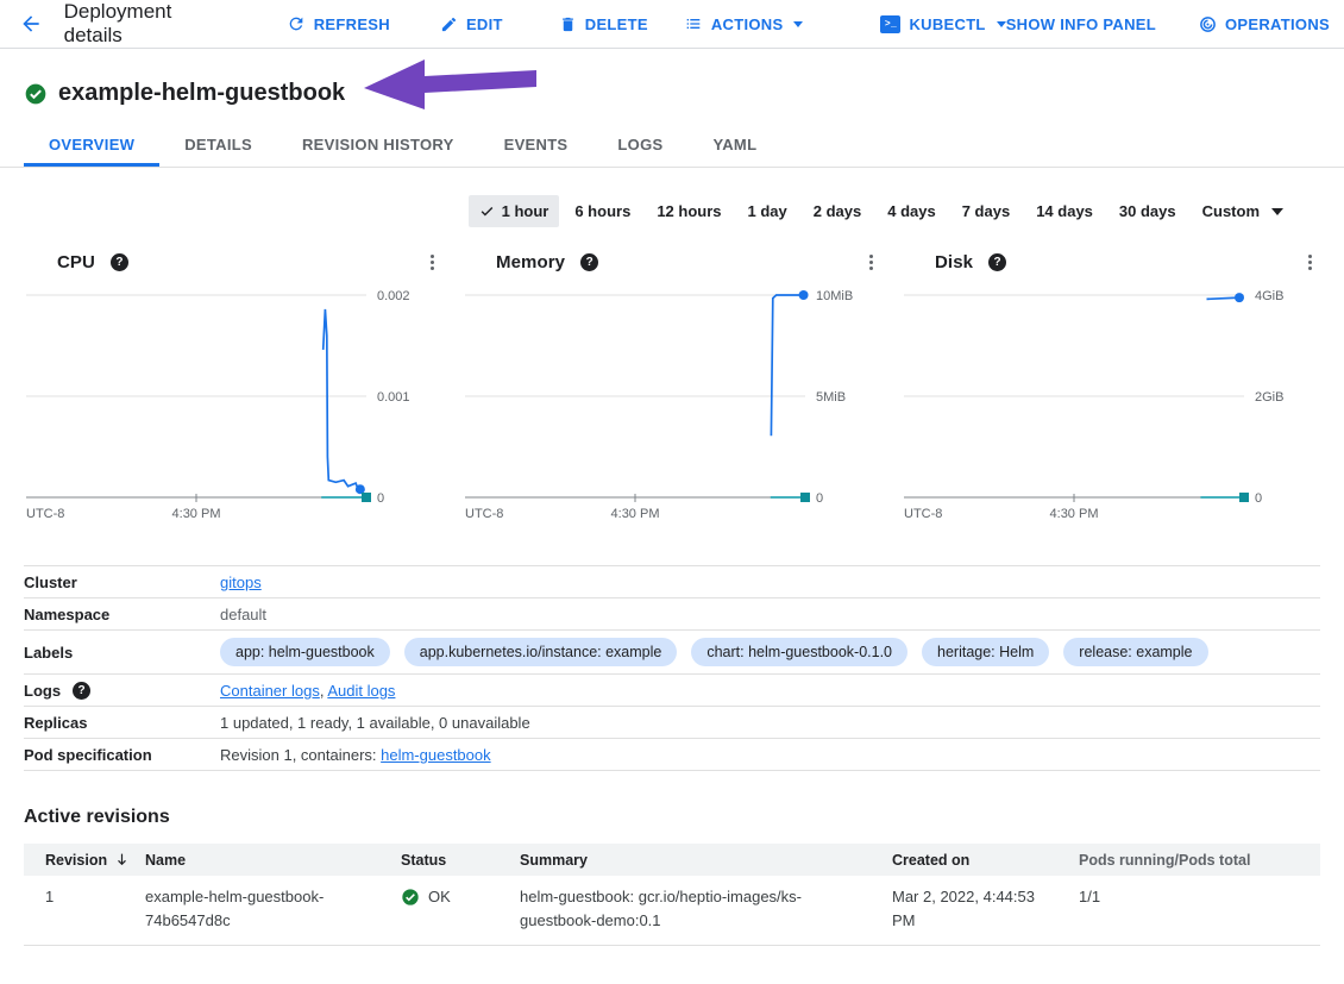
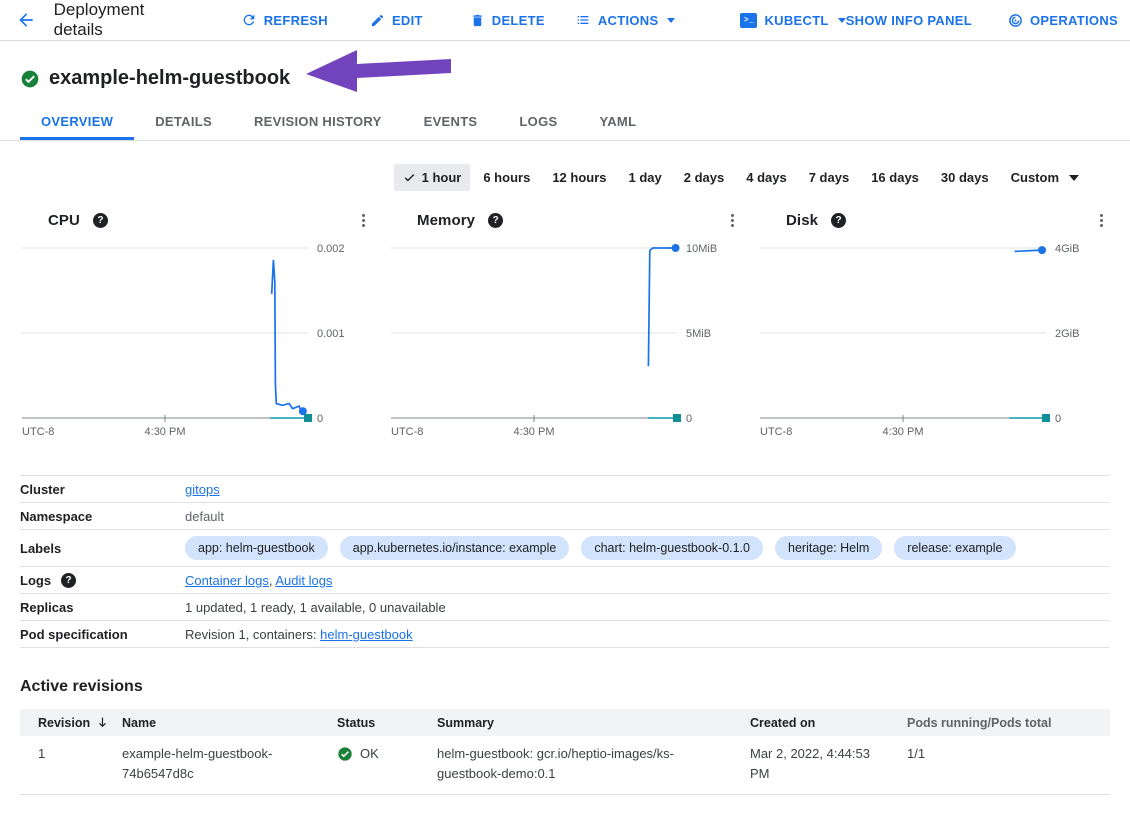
  Deployment details
  REFRESH
  EDIT
  DELETE
  ACTIONS
  >_
  KUBECTL
  SHOW INFO PANEL
  OPERATIONS
  example-helm-guestbook
  OVERVIEW
  DETAILS
  REVISION HISTORY
  EVENTS
  LOGS
  YAML
  1 hour
  6 hours
  12 hours
  1 day
  2 days
  4 days
  7 days
- 14 days
+ 16 days
  30 days
  Custom
  CPU
  ?
  0.002
  0.001
  0
  UTC-8
  4:30 PM
  Memory
  ?
  10MiB
  5MiB
  0
  UTC-8
  4:30 PM
  Disk
  ?
  4GiB
  2GiB
  0
  UTC-8
  4:30 PM
  Cluster
  gitops
  Namespace
  default
  Labels
  app: helm-guestbook
  app.kubernetes.io/instance: example
  chart: helm-guestbook-0.1.0
  heritage: Helm
  release: example
  Logs
  ?
  Container logs, Audit logs
  Replicas
  1 updated, 1 ready, 1 available, 0 unavailable
  Pod specification
  Revision 1, containers: helm-guestbook
  Active revisions
  Revision
  Name
  Status
  Summary
  Created on
  Pods running/Pods total
  1
  example-helm-guestbook-74b6547d8c
  OK
  helm-guestbook: gcr.io/heptio-images/ks-guestbook-demo:0.1
  Mar 2, 2022, 4:44:53 PM
  1/1
